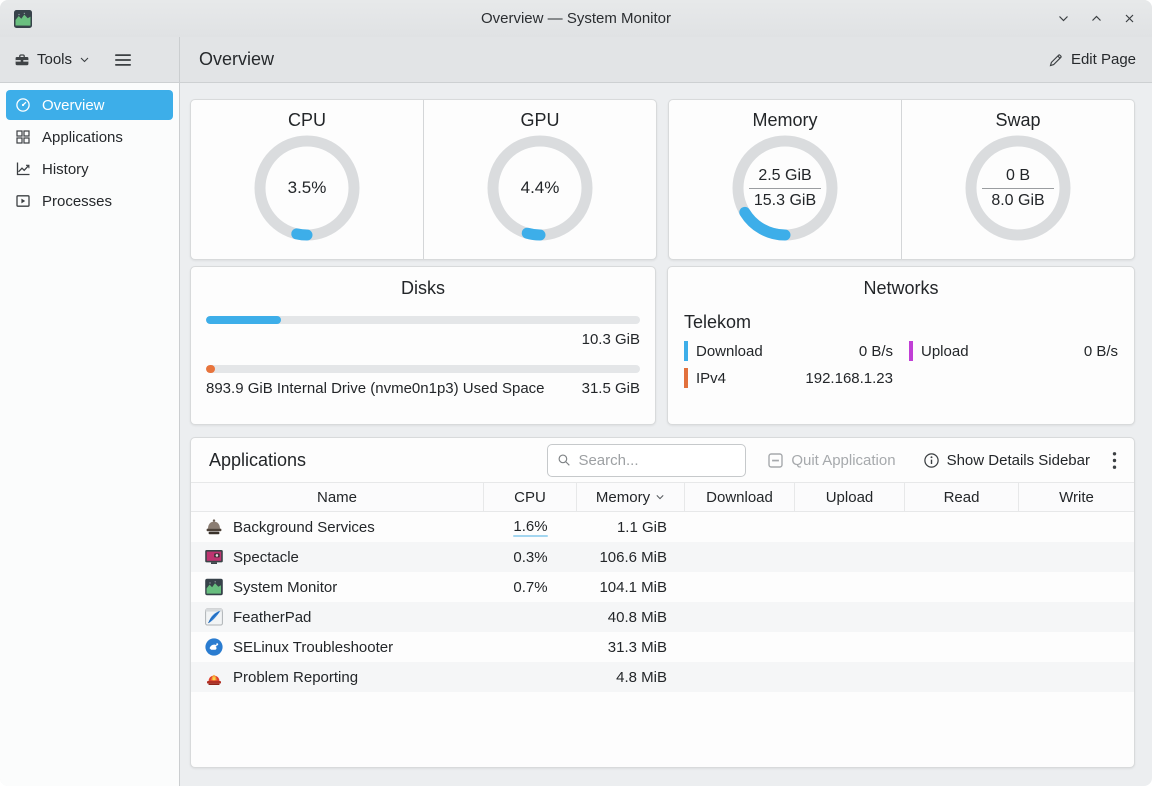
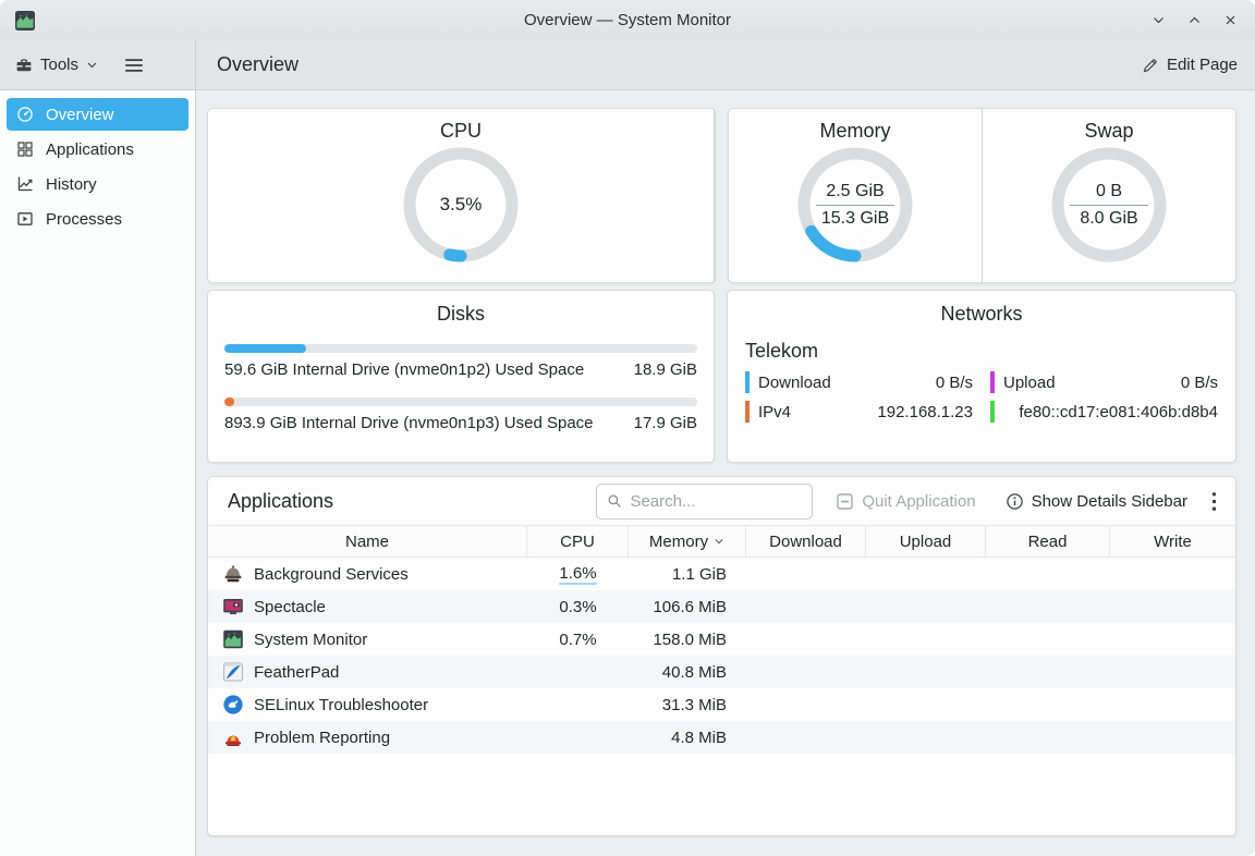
  Overview — System Monitor
  Tools
  Overview
  Edit Page
  Overview
  Applications
  History
  Processes
  CPU
  3.5%
- GPU
- 4.4%
  Memory
  2.5 GiB
  15.3 GiB
  Swap
  0 B
  8.0 GiB
  Disks
+ 59.6 GiB Internal Drive (nvme0n1p2) Used Space
- 10.3 GiB
+ 18.9 GiB
  893.9 GiB Internal Drive (nvme0n1p3) Used Space
- 31.5 GiB
+ 17.9 GiB
  Networks
  Telekom
  Download
  0 B/s
  Upload
  0 B/s
  IPv4
  192.168.1.23
+ fe80::cd17:e081:406b:d8b4
  Applications
  Search...
  Quit Application
  Show Details Sidebar
  Name
  CPU
  Memory
  Download
  Upload
  Read
  Write
  Background Services
  1.6%
  1.1 GiB
  Spectacle
  0.3%
  106.6 MiB
  System Monitor
  0.7%
- 104.1 MiB
+ 158.0 MiB
  FeatherPad
  40.8 MiB
  SELinux Troubleshooter
  31.3 MiB
  Problem Reporting
  4.8 MiB
